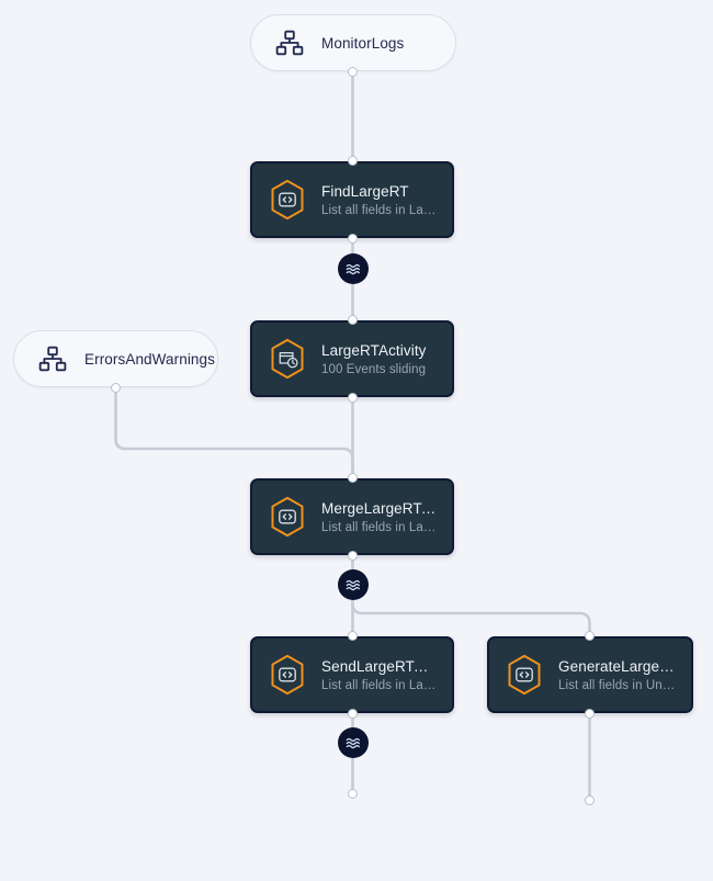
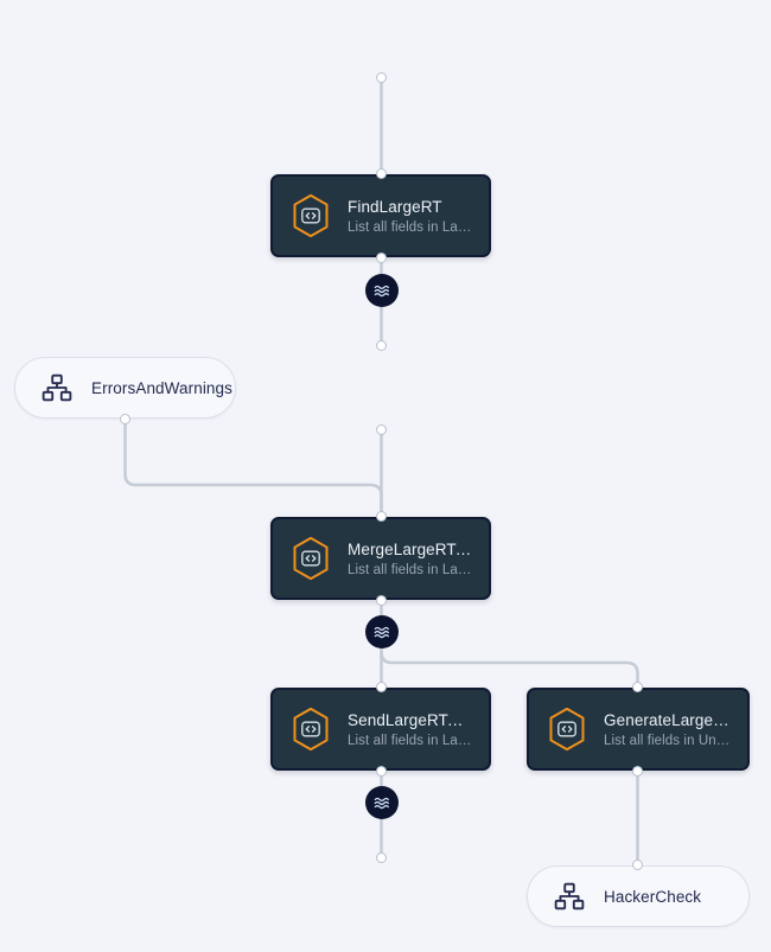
- MonitorLogs
  FindLargeRT
  List all fields in Larg
- LargeRTActivity
- 100 Events sliding
  ErrorsAndWarnings
  MergeLargeRTAP
  List all fields in Larg
  SendLargeRTAle
  List all fields in Larg
  GenerateLargeRT
  List all fields in Unus
+ HackerCheck
